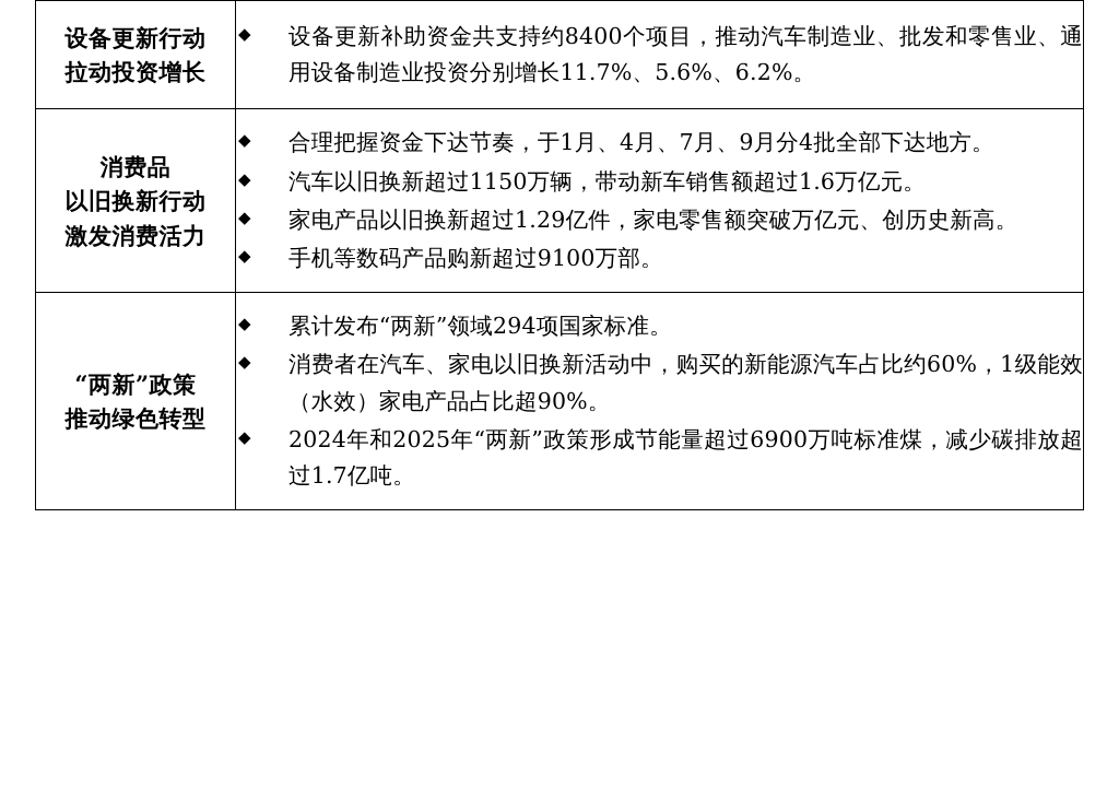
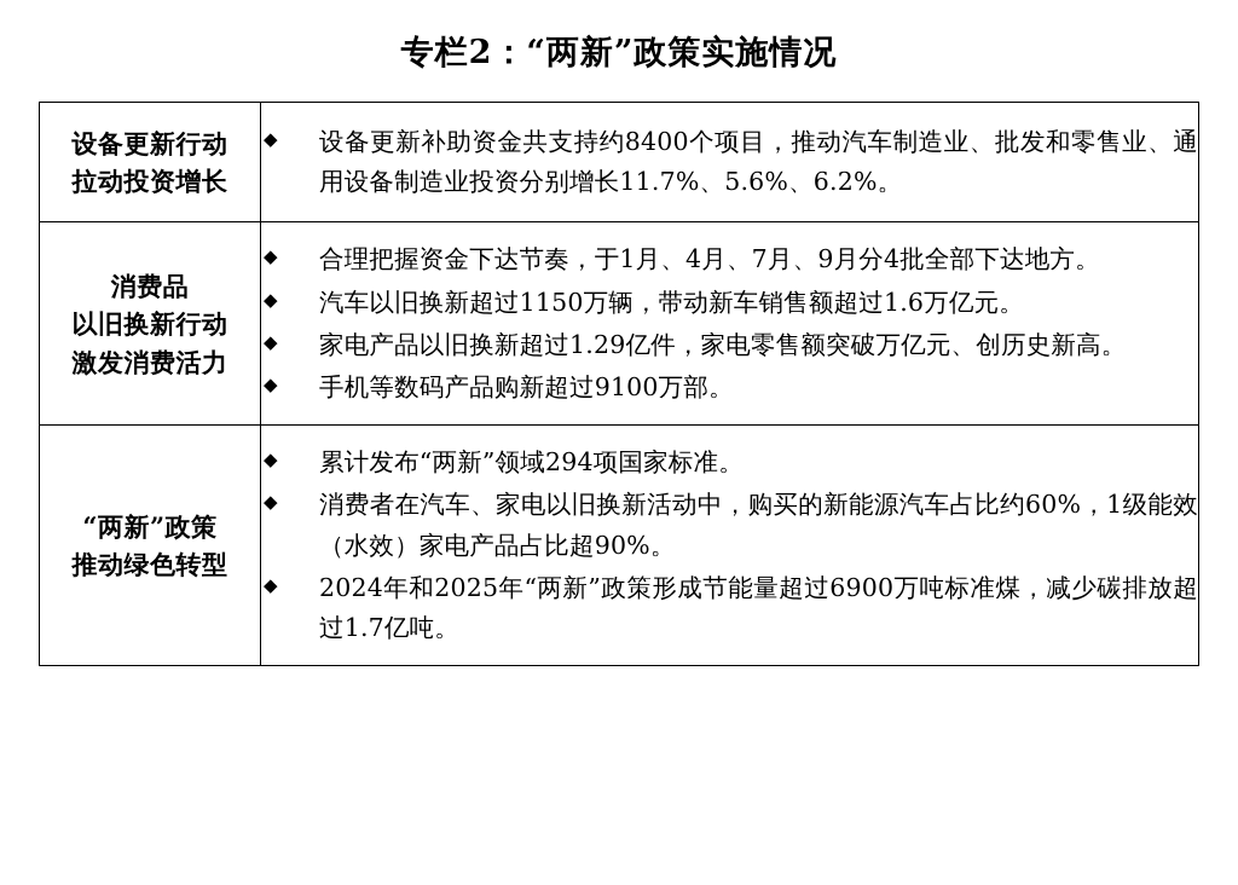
+ 专栏2：“两新”政策实施情况
  设备更新行动 拉动投资增长	◆ 设备更新补助资金共支持约8400个项目，推动汽车制造业、批发和零售业、通用设备制造业投资分别增长11.7%、5.6%、6.2%。
  消费品 以旧换新行动 激发消费活力	◆ 合理把握资金下达节奏，于1月、4月、7月、9月分4批全部下达地方。 ◆ 汽车以旧换新超过1150万辆，带动新车销售额超过1.6万亿元。 ◆ 家电产品以旧换新超过1.29亿件，家电零售额突破万亿元、创历史新高。 ◆ 手机等数码产品购新超过9100万部。
  “两新”政策 推动绿色转型	◆ 累计发布“两新”领域294项国家标准。 ◆ 消费者在汽车、家电以旧换新活动中，购买的新能源汽车占比约60%，1级能效（水效）家电产品占比超90%。 ◆ 2024年和2025年“两新”政策形成节能量超过6900万吨标准煤，减少碳排放超过1.7亿吨。
